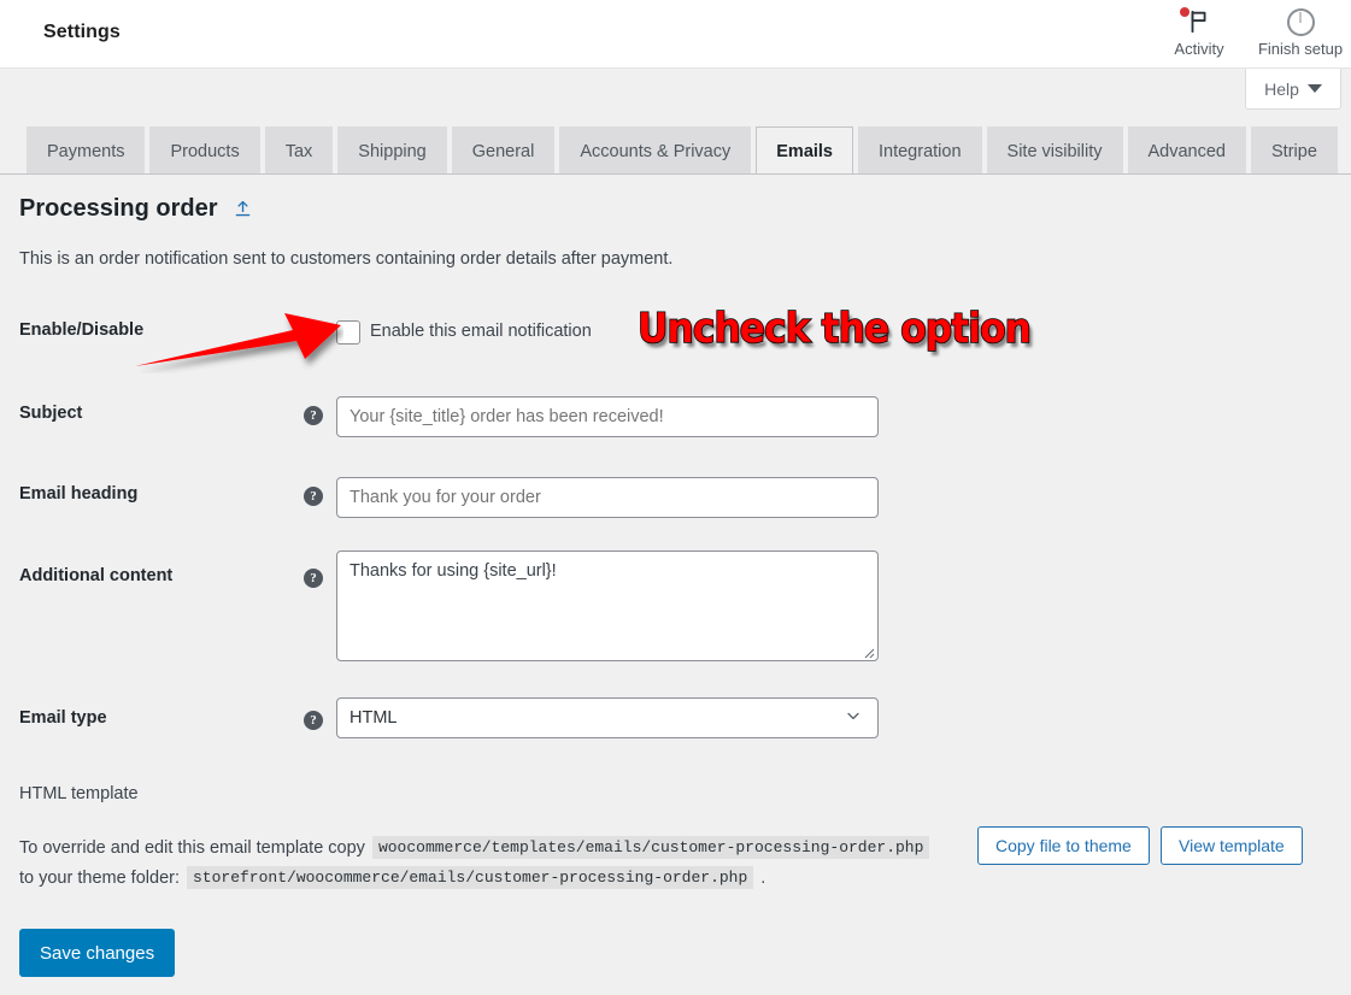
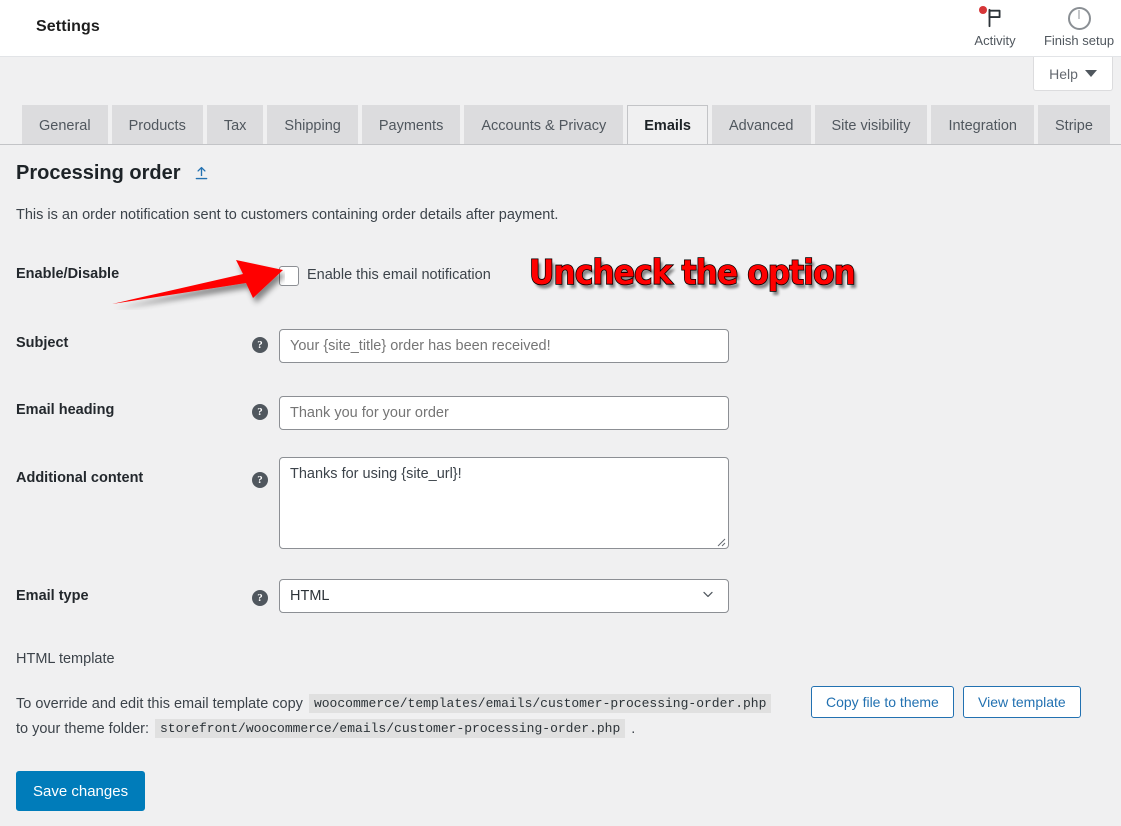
  Settings
  Activity
  Finish setup
  Help
- Payments
+ General
  Products
  Tax
  Shipping
- General
+ Payments
  Accounts & Privacy
  Emails
- Integration
+ Advanced
  Site visibility
- Advanced
+ Integration
  Stripe
  Processing order
  This is an order notification sent to customers containing order details after payment.
  Enable/Disable
  Enable this email notification
  Subject
  ?
  Your {site_title} order has been received!
  Email heading
  ?
  Thank you for your order
  Additional content
  ?
  Thanks for using {site_url}!
  Email type
  ?
  HTML
  HTML template
  To override and edit this email template copy
  woocommerce/templates/emails/customer-processing-order.php
  to your theme folder:
  storefront/woocommerce/emails/customer-processing-order.php
  .
  Copy file to theme
  View template
  Save changes
  Uncheck the option
